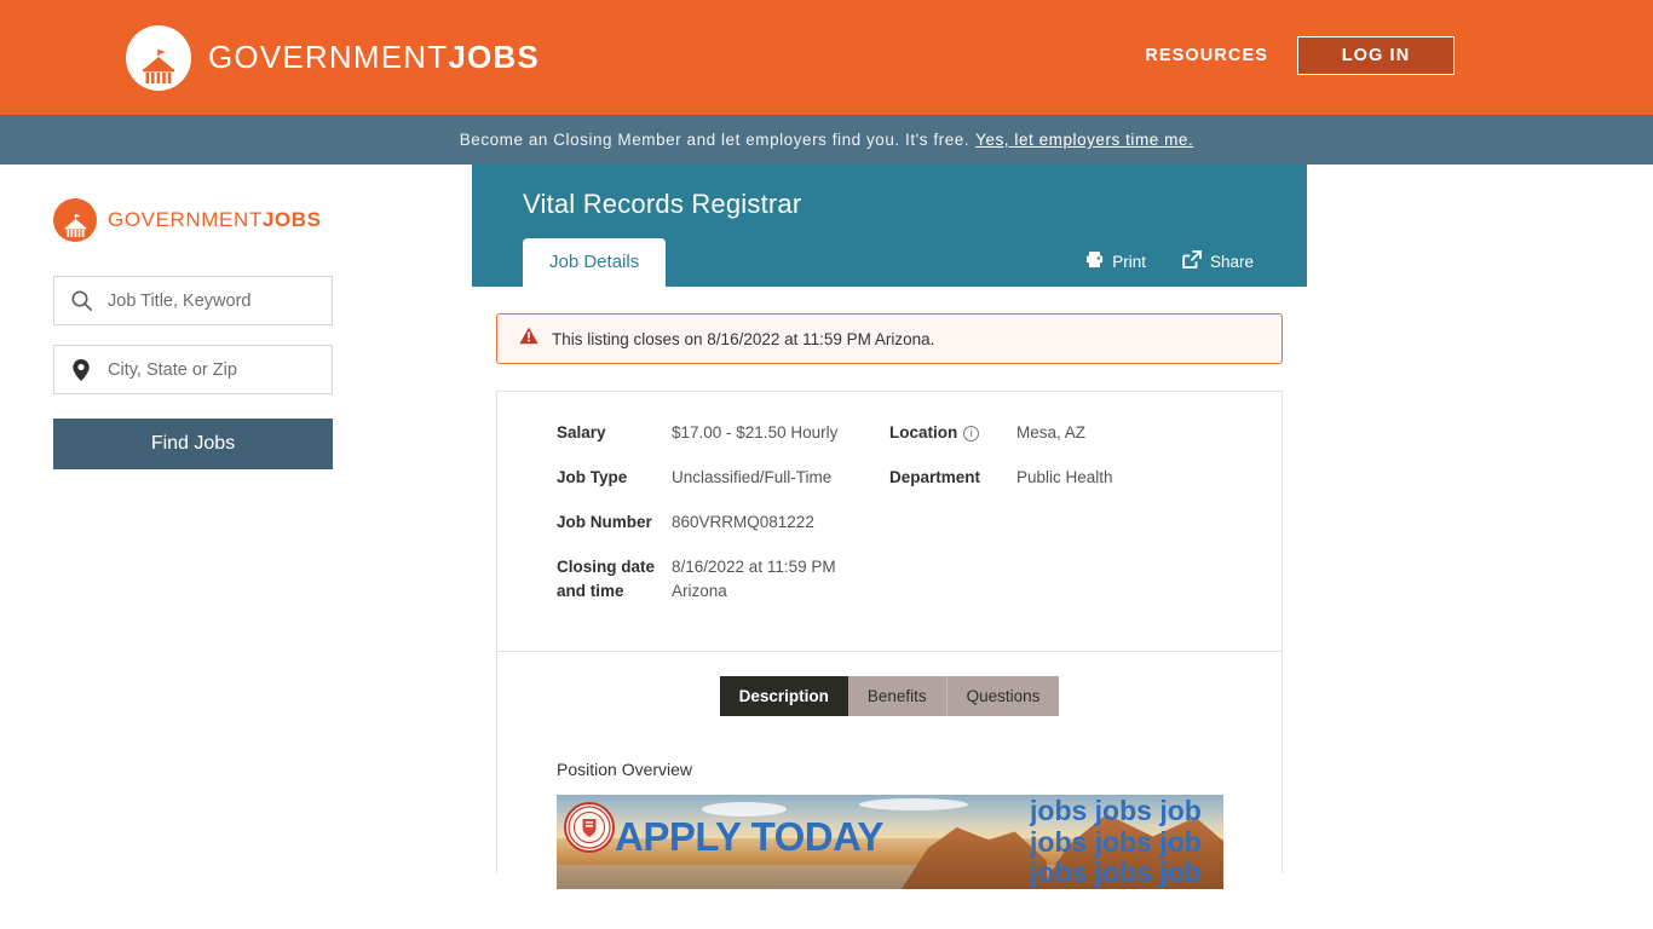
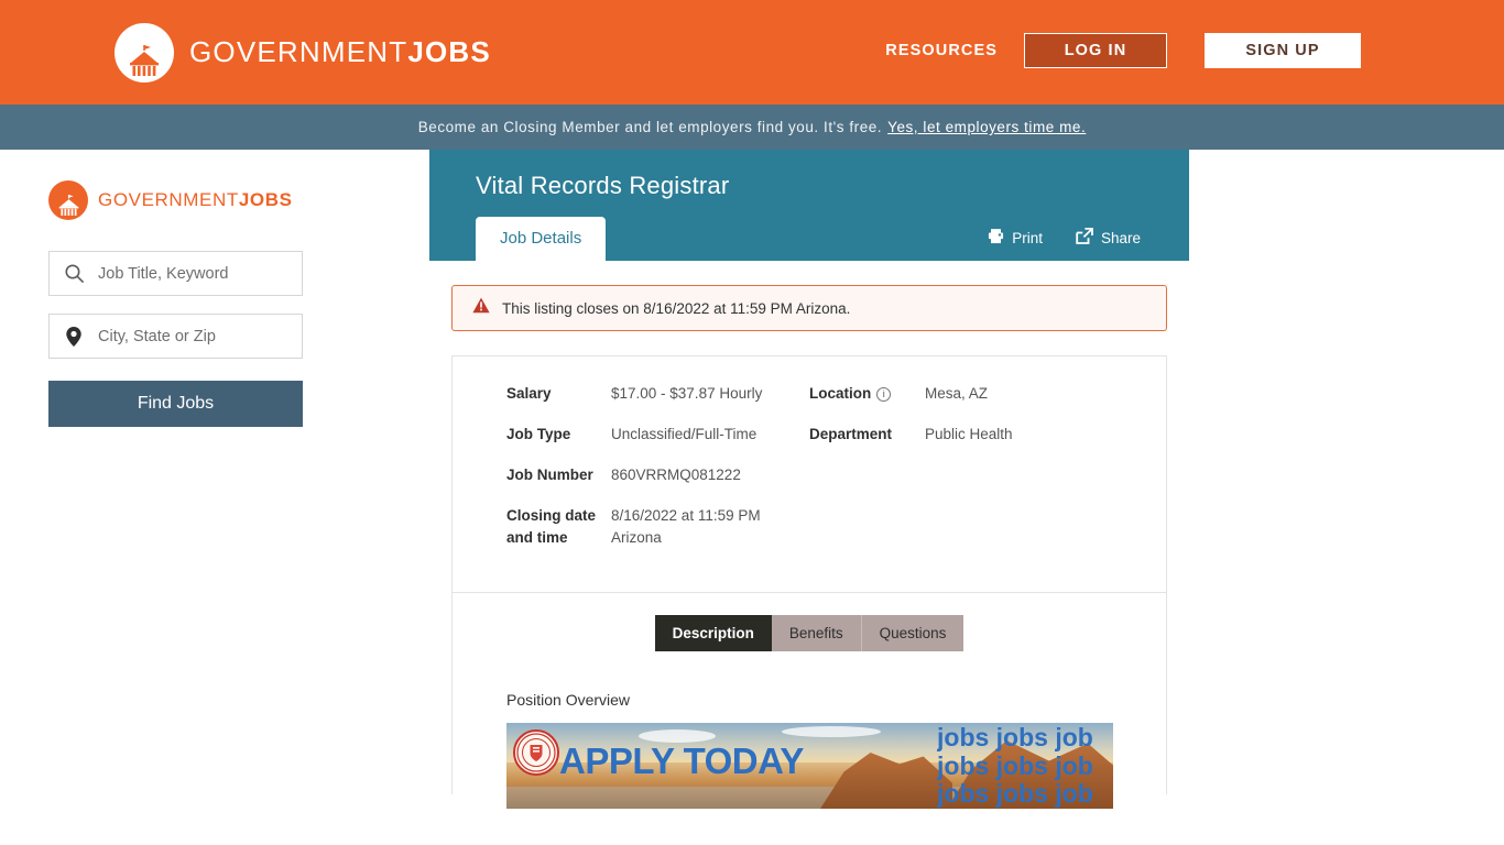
  GOVERNMENTJOBS
  RESOURCES
  LOG IN
+ SIGN UP
  Become an Closing Member and let employers find you. It's free.
  Yes, let employers time me.
  GOVERNMENTJOBS
  Job Title, Keyword
  City, State or Zip
  Find Jobs
  Vital Records Registrar
  Job Details
  Print
  Share
  This listing closes on 8/16/2022 at 11:59 PM Arizona.
  Salary
- $17.00 - $21.50 Hourly
+ $17.00 - $37.87 Hourly
  Job Type
  Unclassified/Full-Time
  Job Number
  860VRRMQ081222
  Closing date and time
  8/16/2022 at 11:59 PM Arizona
  Location i
  Mesa, AZ
  Department
  Public Health
  Description
  Benefits
  Questions
  Position Overview
  APPLY TODAY
  jobs jobs job
  jobs jobs job
  jobs jobs job
